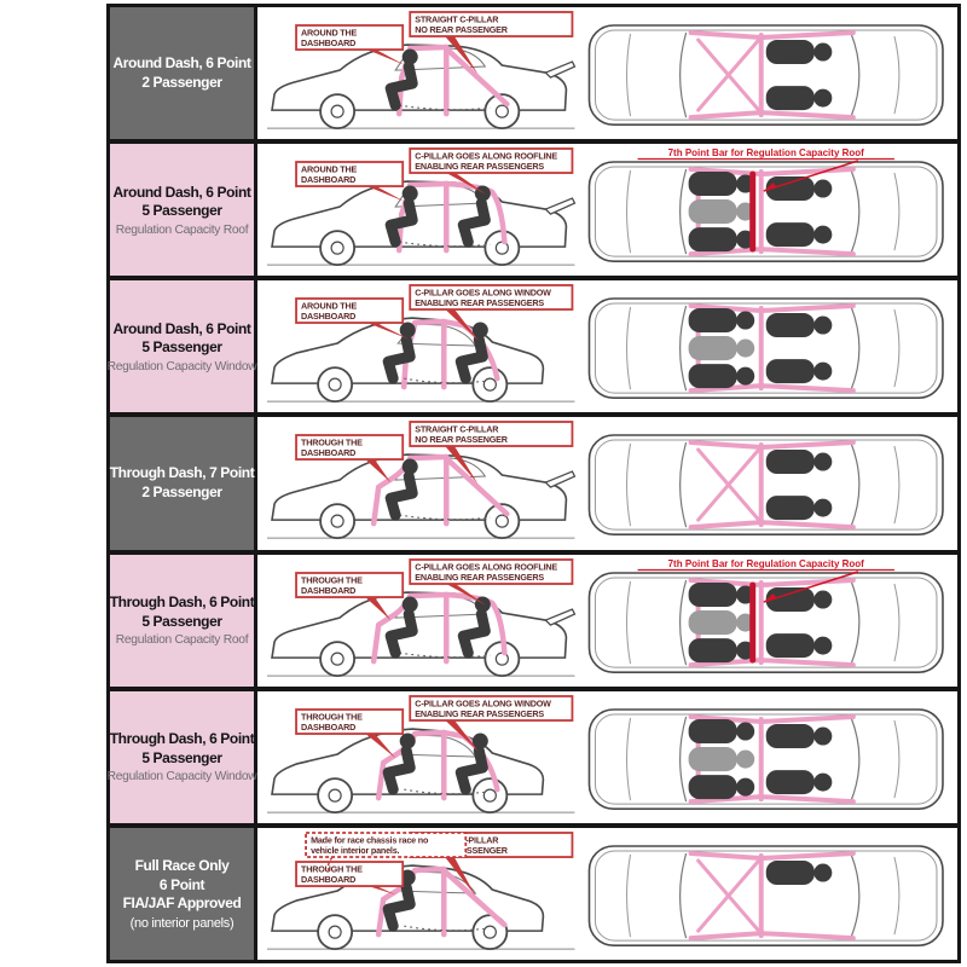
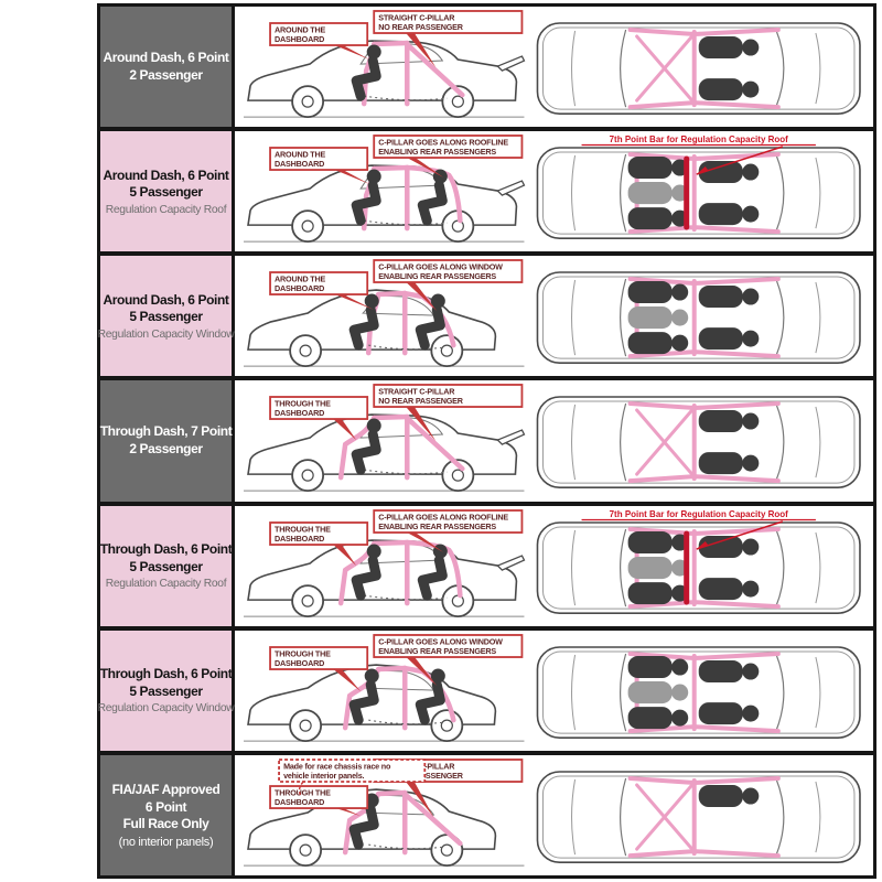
  Around Dash, 6 Point
  2 Passenger
  AROUND THE
  DASHBOARD
  STRAIGHT C-PILLAR
  NO REAR PASSENGER
  Around Dash, 6 Point
  5 Passenger
  Regulation Capacity Roof
  AROUND THE
  DASHBOARD
  C-PILLAR GOES ALONG ROOFLINE
  ENABLING REAR PASSENGERS
  7th Point Bar for Regulation Capacity Roof
  Around Dash, 6 Point
  5 Passenger
  Regulation Capacity Window
  AROUND THE
  DASHBOARD
  C-PILLAR GOES ALONG WINDOW
  ENABLING REAR PASSENGERS
  Through Dash, 7 Point
  2 Passenger
  THROUGH THE
  DASHBOARD
  STRAIGHT C-PILLAR
  NO REAR PASSENGER
  Through Dash, 6 Point
  5 Passenger
  Regulation Capacity Roof
  THROUGH THE
  DASHBOARD
  C-PILLAR GOES ALONG ROOFLINE
  ENABLING REAR PASSENGERS
  7th Point Bar for Regulation Capacity Roof
  Through Dash, 6 Point
  5 Passenger
  Regulation Capacity Window
  THROUGH THE
  DASHBOARD
  C-PILLAR GOES ALONG WINDOW
  ENABLING REAR PASSENGERS
- Full Race Only
+ FIA/JAF Approved
  6 Point
- FIA/JAF Approved
+ Full Race Only
  (no interior panels)
  THROGH THE
  DASHBOARD
  Made for race chassis race no
  vehicle interior panels.
